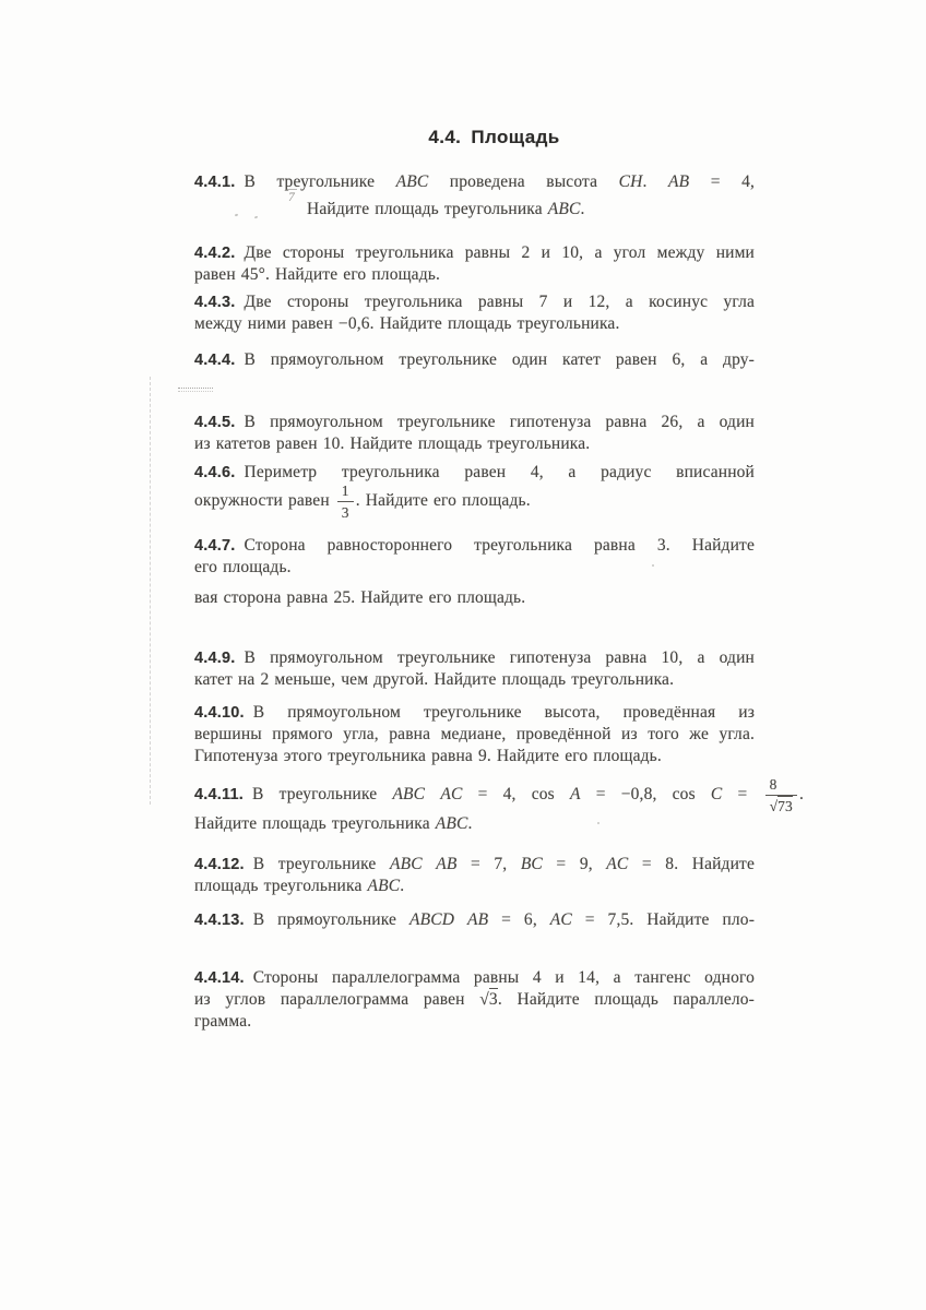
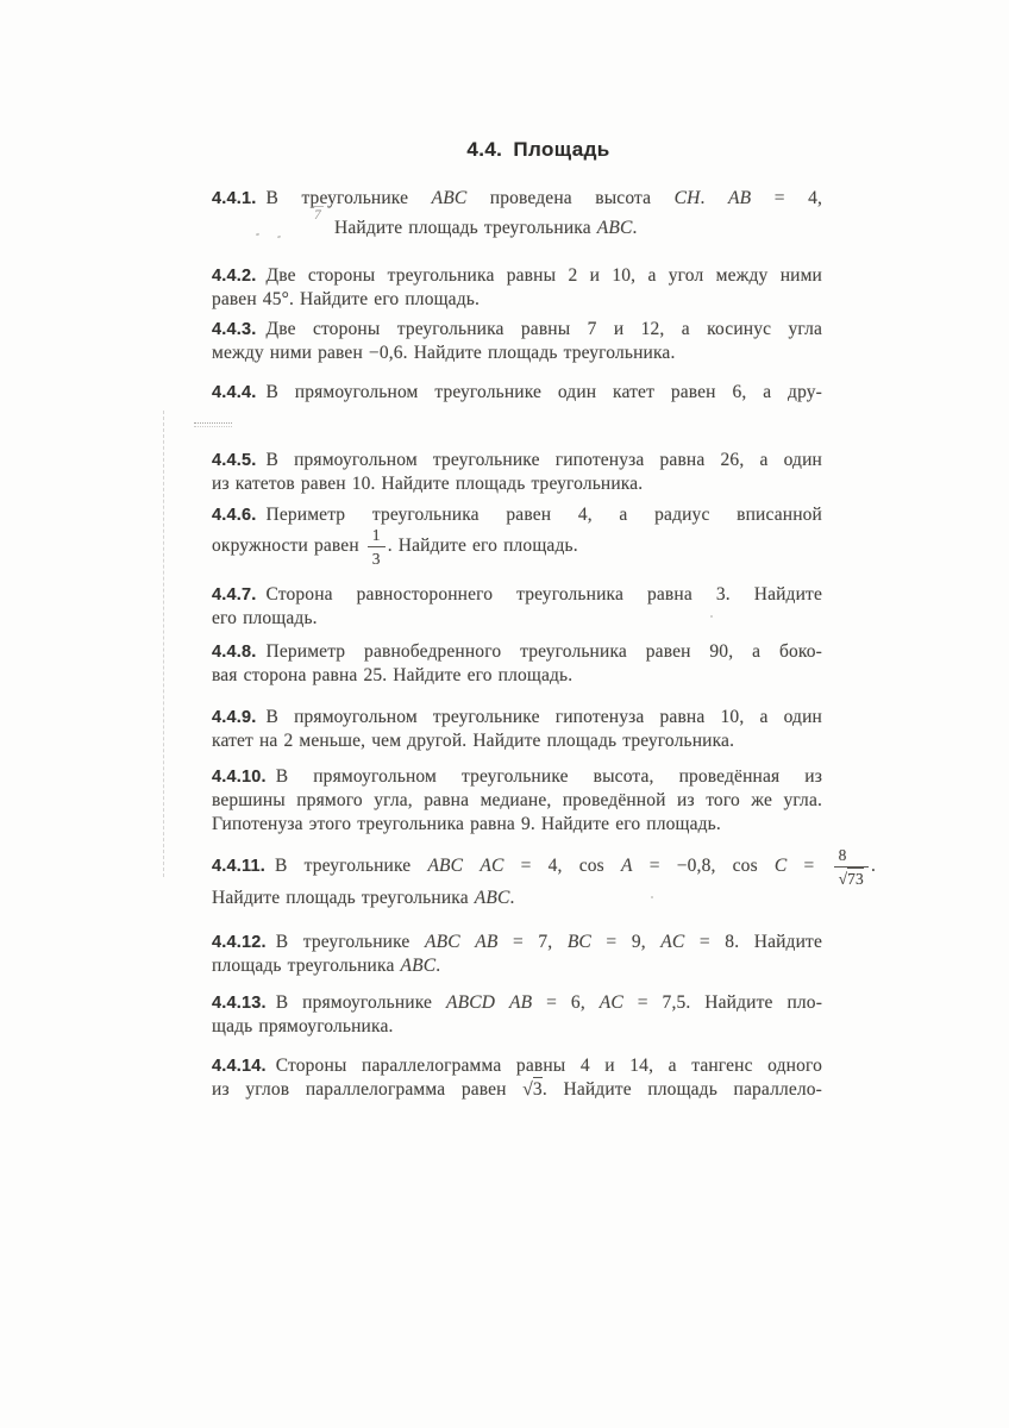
  4.4. Площадь
  4.4.1. В треугольнике ABC проведена высота CH. AB = 4,
  7
  Найдите площадь треугольника ABC.
  4.4.2. Две стороны треугольника равны 2 и 10, а угол между ними
  равен 45°. Найдите его площадь.
  4.4.3. Две стороны треугольника равны 7 и 12, а косинус угла
  между ними равен −0,6. Найдите площадь треугольника.
  4.4.4. В прямоугольном треугольнике один катет равен 6, а дру-
  4.4.5. В прямоугольном треугольнике гипотенуза равна 26, а один
  из катетов равен 10. Найдите площадь треугольника.
  4.4.6. Периметр треугольника равен 4, а радиус вписанной
  окружности равен
  1
  3
  . Найдите его площадь.
  4.4.7. Сторона равностороннего треугольника равна 3. Найдите
  его площадь.
+ 4.4.8. Периметр равнобедренного треугольника равен 90, а боко-
  вая сторона равна 25. Найдите его площадь.
  4.4.9. В прямоугольном треугольнике гипотенуза равна 10, а один
  катет на 2 меньше, чем другой. Найдите площадь треугольника.
  4.4.10. В прямоугольном треугольнике высота, проведённая из
  вершины прямого угла, равна медиане, проведённой из того же угла.
  Гипотенуза этого треугольника равна 9. Найдите его площадь.
  4.4.11. В треугольнике ABC AC = 4, cos A = −0,8, cos C =
  8
  √73
  .
  Найдите площадь треугольника ABC.
  4.4.12. В треугольнике ABC AB = 7, BC = 9, AC = 8. Найдите
  площадь треугольника ABC.
  4.4.13. В прямоугольнике ABCD AB = 6, AC = 7,5. Найдите пло-
+ щадь прямоугольника.
  4.4.14. Стороны параллелограмма равны 4 и 14, а тангенс одного
  из углов параллелограмма равен √3. Найдите площадь параллело-
- грамма.
